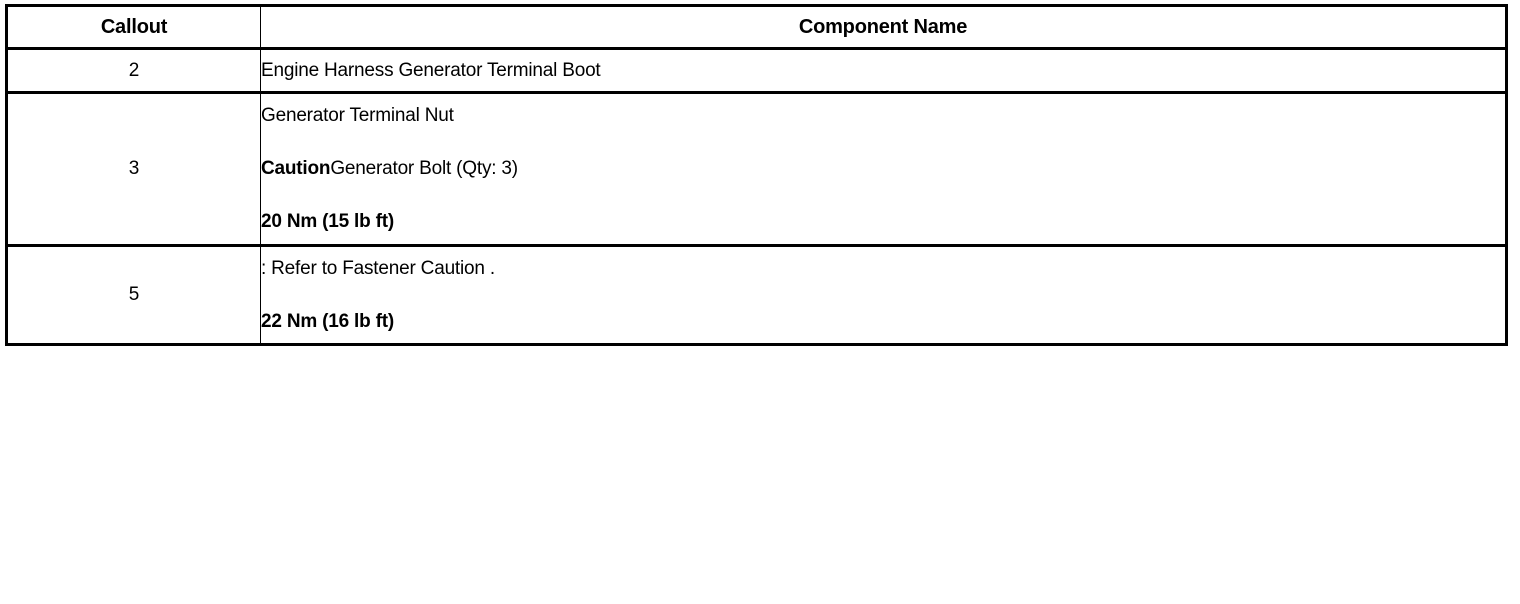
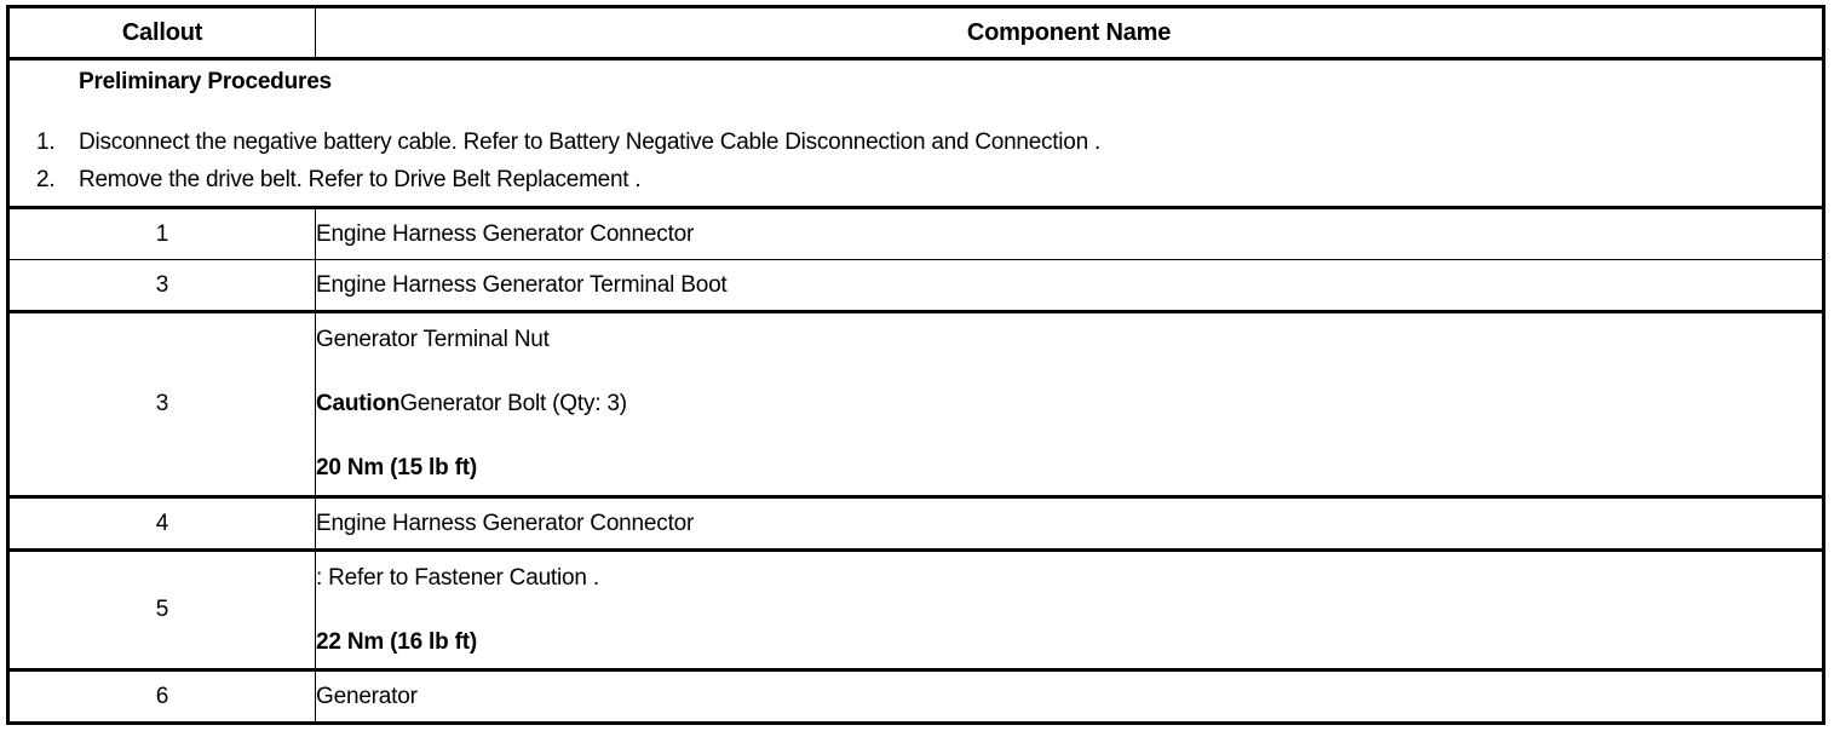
  Callout	Component Name
+ Preliminary Procedures 1. Disconnect the negative battery cable. Refer to Battery Negative Cable Disconnection and Connection . 2. Remove the drive belt. Refer to Drive Belt Replacement .
+ 1	Engine Harness Generator Connector
- 2	Engine Harness Generator Terminal Boot
+ 3	Engine Harness Generator Terminal Boot
  3	Generator Terminal Nut CautionGenerator Bolt (Qty: 3) 20 Nm (15 lb ft)
+ 4	Engine Harness Generator Connector
  5	: Refer to Fastener Caution . 22 Nm (16 lb ft)
+ 6	Generator
